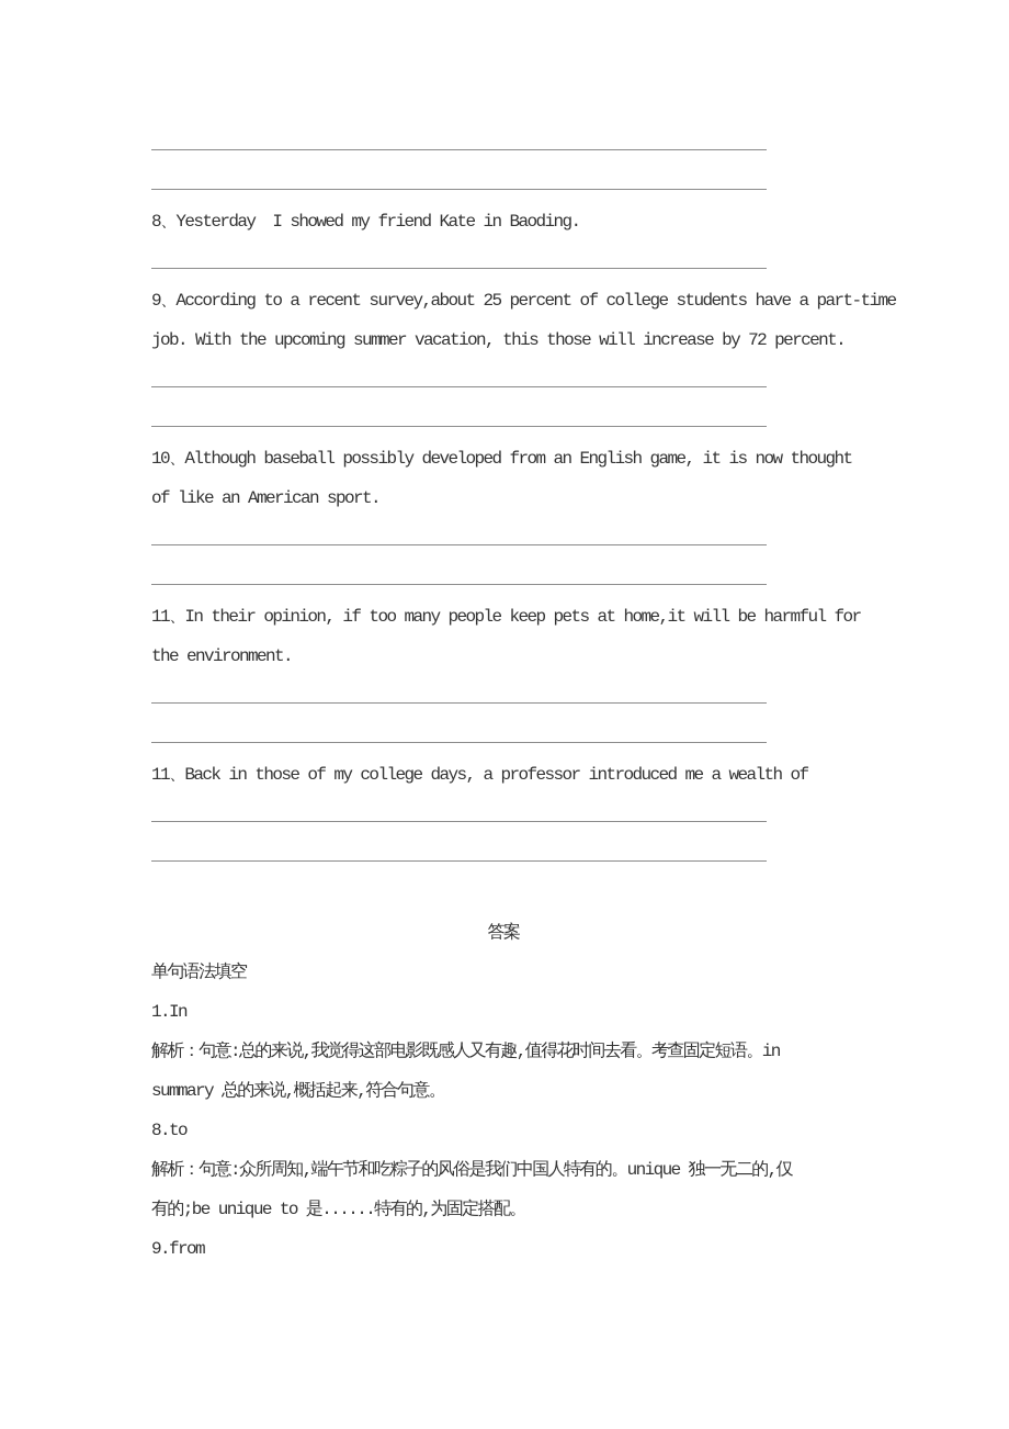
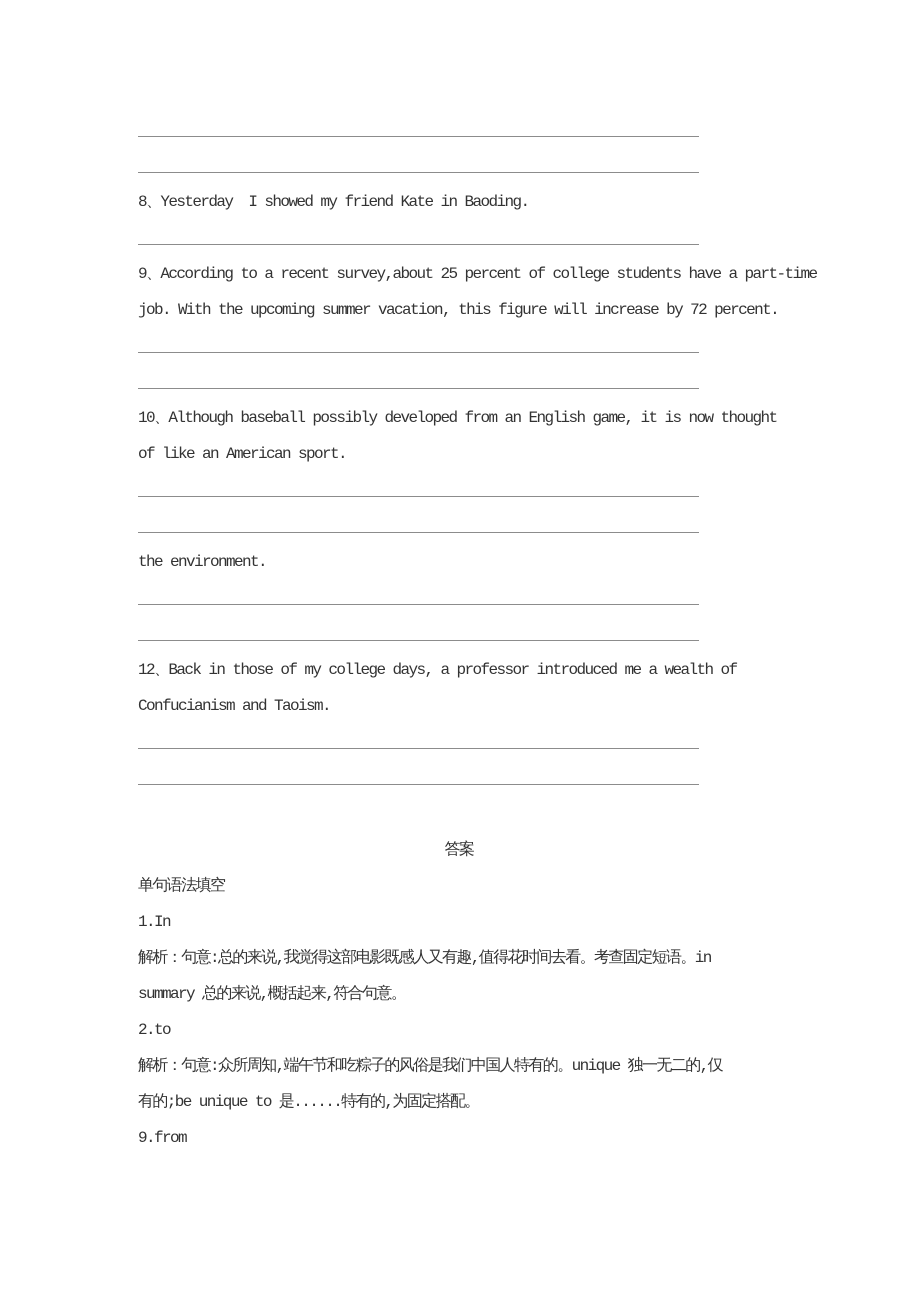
  8、Yesterday I showed my friend Kate in Baoding.
  9、According to a recent survey,about 25 percent of college students have a part-time
- job. With the upcoming summer vacation, this those will increase by 72 percent.
+ job. With the upcoming summer vacation, this figure will increase by 72 percent.
  10、Although baseball possibly developed from an English game, it is now thought
  of like an American sport.
- 11、In their opinion, if too many people keep pets at home,it will be harmful for
  the environment.
- 11、Back in those of my college days, a professor introduced me a wealth of
+ 12、Back in those of my college days, a professor introduced me a wealth of
+ Confucianism and Taoism.
  答案
  单句语法填空
  1.In
  解析：句意:总的来说,我觉得这部电影既感人又有趣,值得花时间去看。考查固定短语。in
  summary 总的来说,概括起来,符合句意。
- 8.to
+ 2.to
  解析：句意:众所周知,端午节和吃粽子的风俗是我们中国人特有的。unique 独一无二的,仅
  有的;be unique to 是......特有的,为固定搭配。
  9.from
